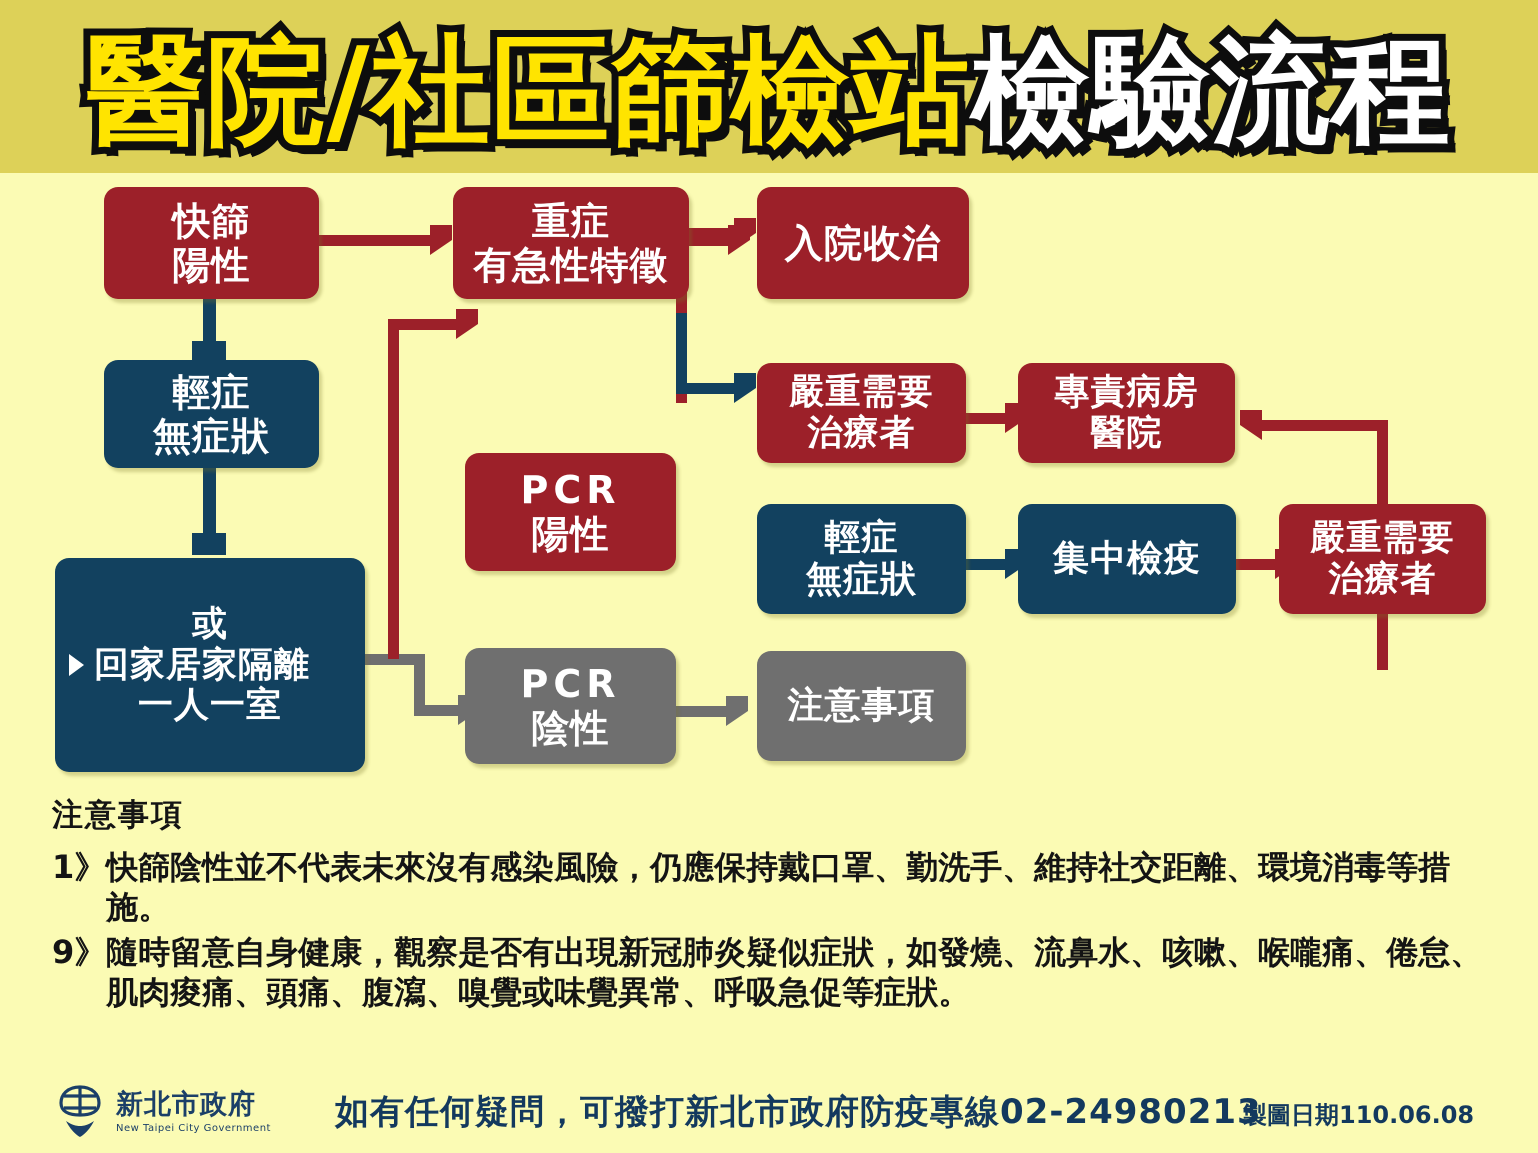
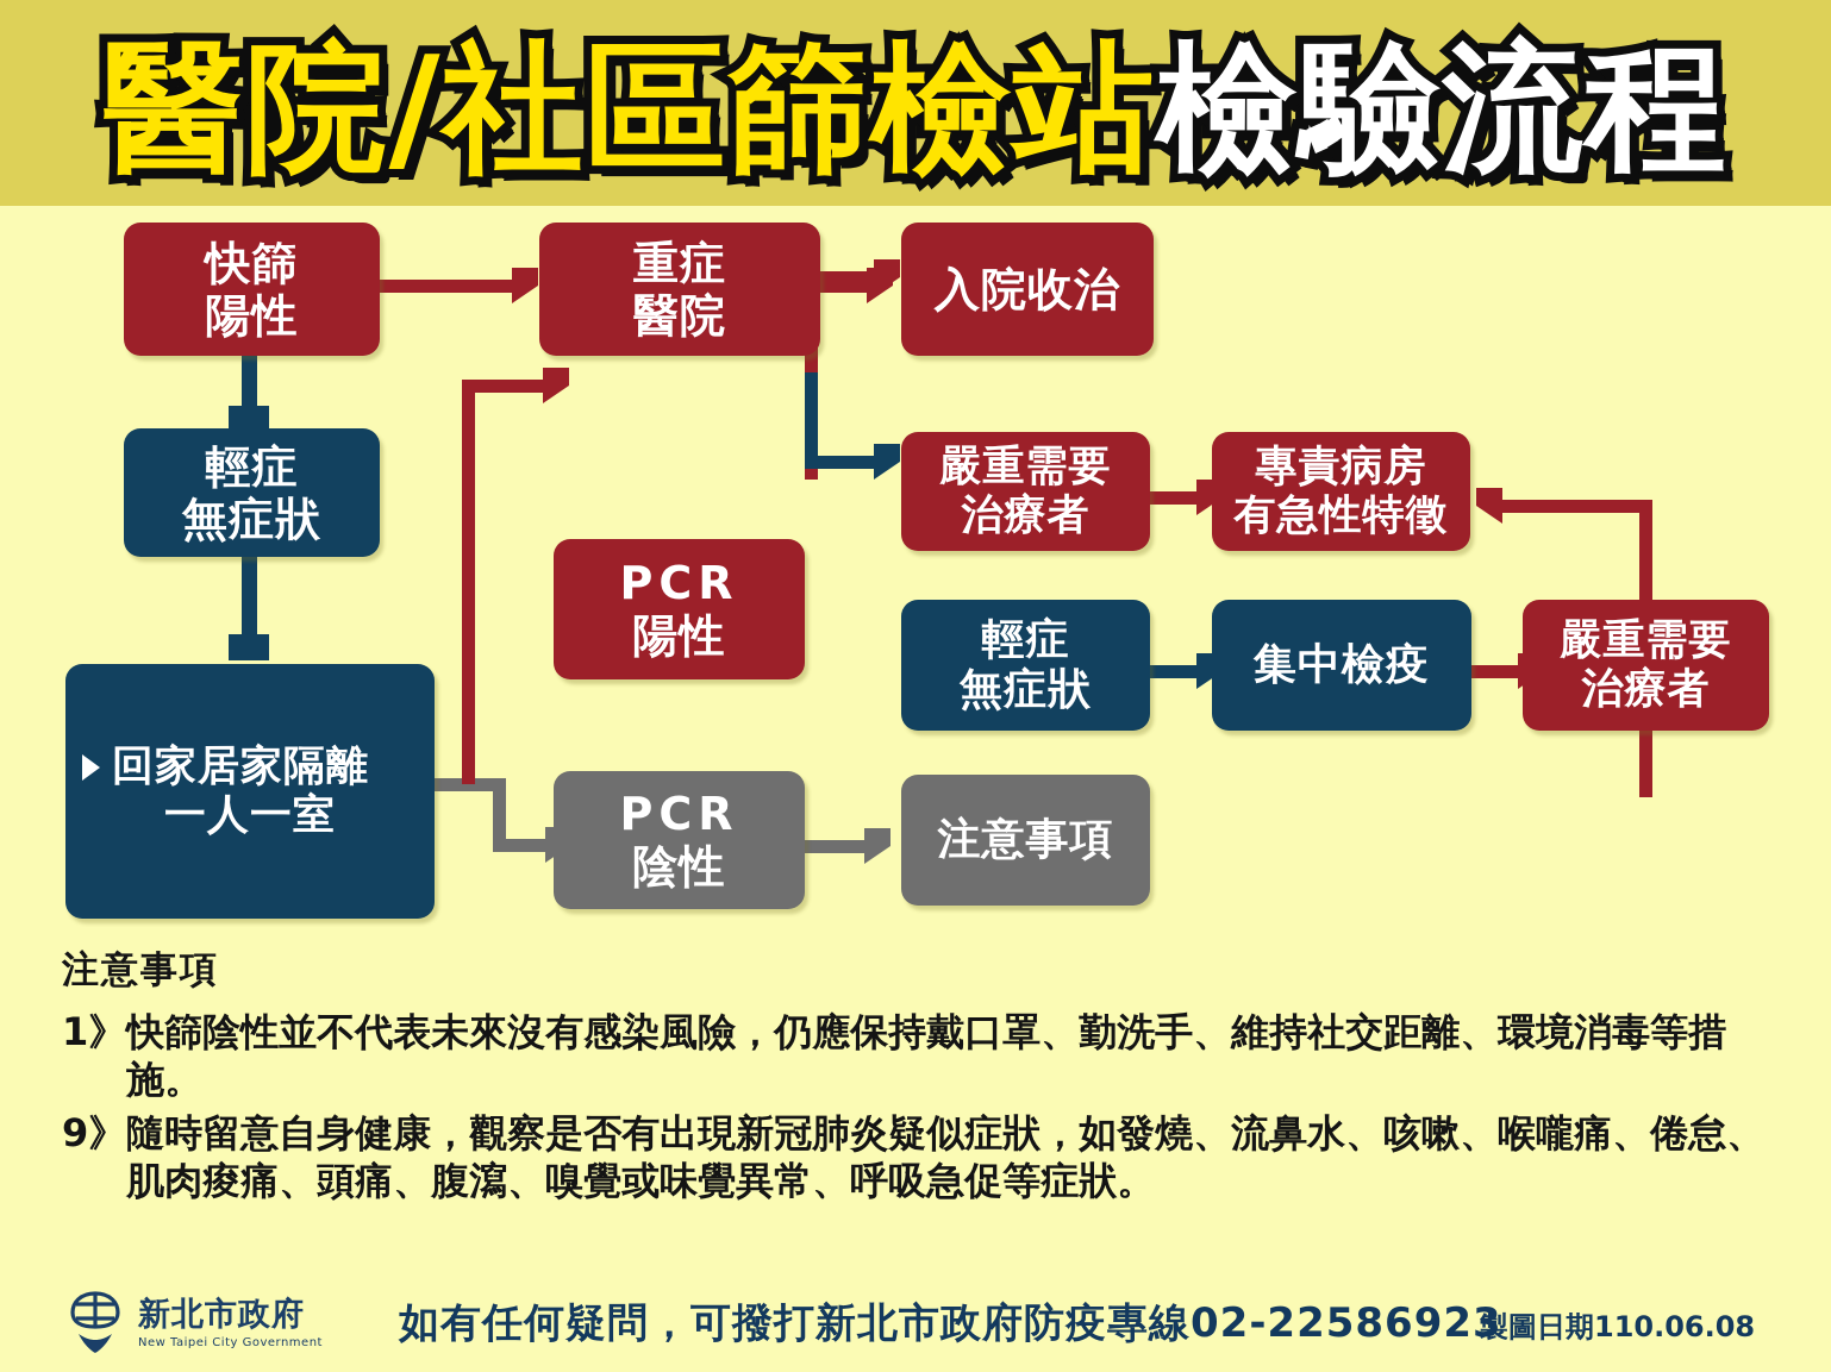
  醫院/社區篩檢站
  檢驗流程
  快篩
  陽性
  重症
- 有急性特徵
+ 醫院
  入院收治
  輕症
  無症狀
- 或
  回家居家隔離
  一人一室
  PCR
  陽性
  PCR
  陰性
  嚴重需要
  治療者
  專責病房
- 醫院
+ 有急性特徵
  輕症
  無症狀
  集中檢疫
  嚴重需要
  治療者
  注意事項
  注意事項
  1》
  快篩陰性並不代表未來沒有感染風險，仍應保持戴口罩、勤洗手、維持社交距離、環境消毒等措施。
  9》
  隨時留意自身健康，觀察是否有出現新冠肺炎疑似症狀，如發燒、流鼻水、咳嗽、喉嚨痛、倦怠、肌肉痠痛、頭痛、腹瀉、嗅覺或味覺異常、呼吸急促等症狀。
  新北市政府
  New Taipei City Government
- 如有任何疑問，可撥打新北市政府防疫專線02-24980213
+ 如有任何疑問，可撥打新北市政府防疫專線02-22586923
  製圖日期110.06.08
